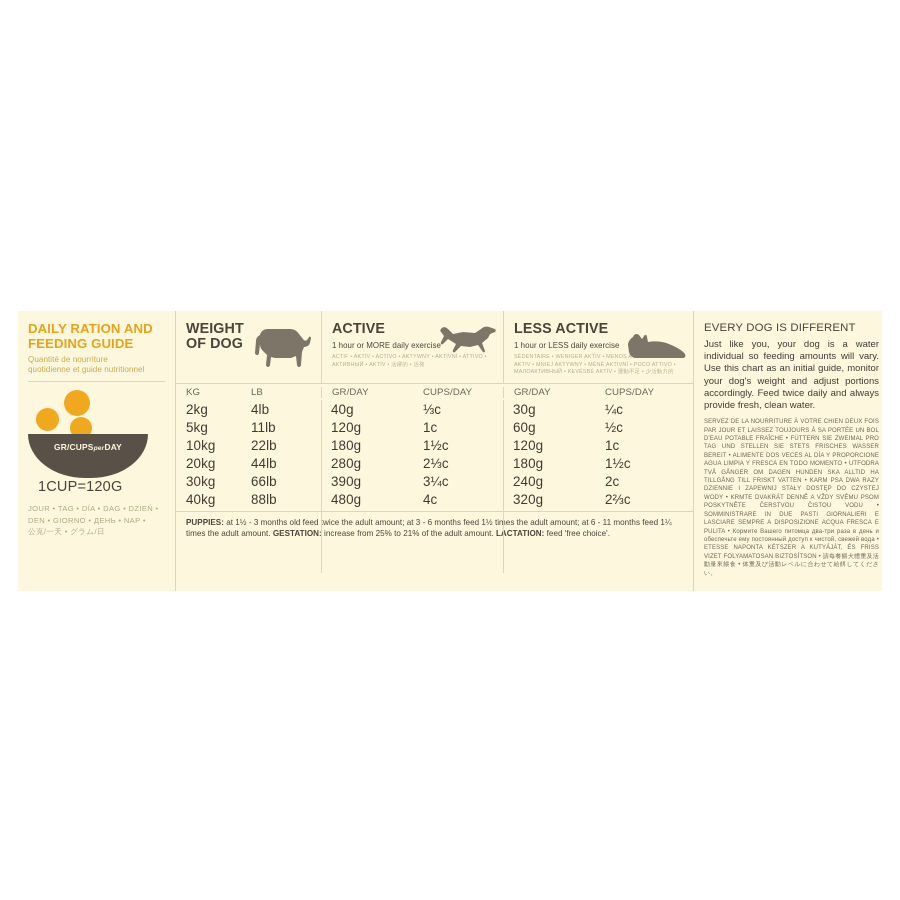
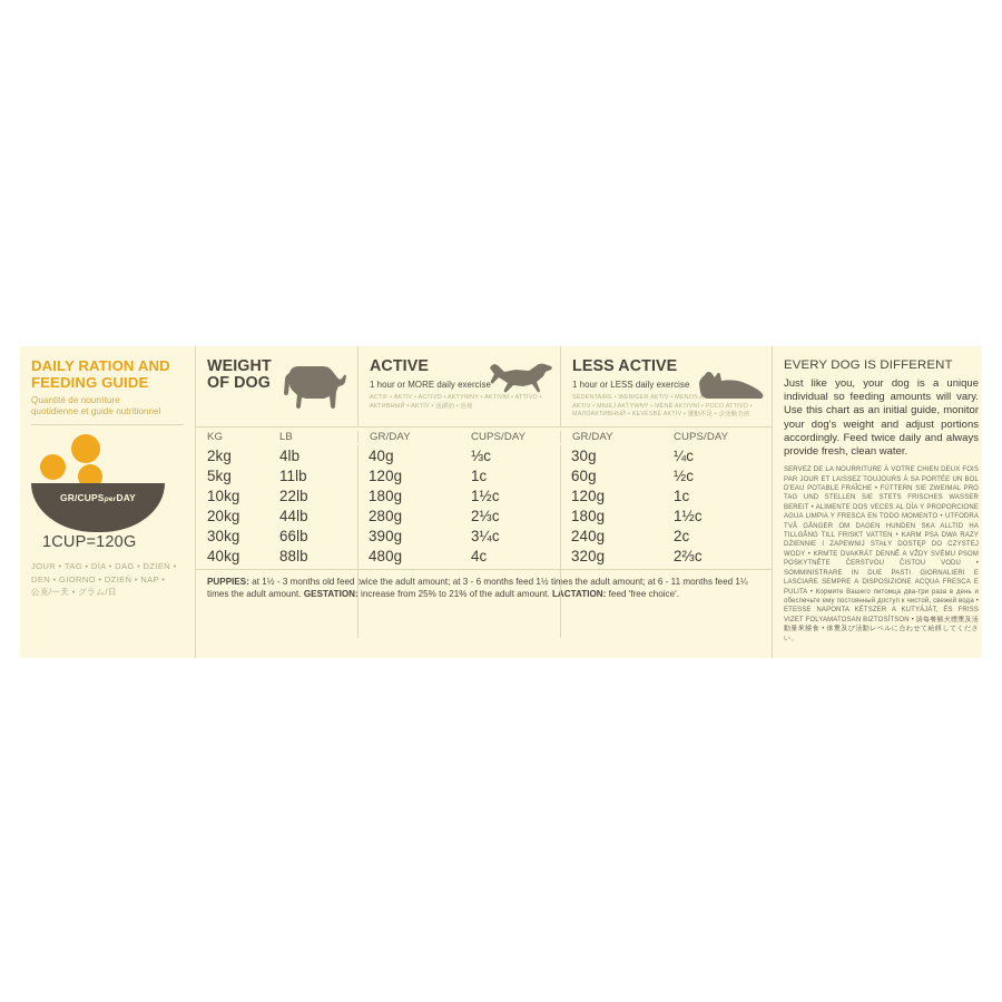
  DAILY RATION AND
  FEEDING GUIDE
  Quantité de nourriture
  quotidienne et guide nutritionnel
  GR/CUPS DAY
  1CUP=120G
  JOUR • TAG • DÍA • DAG • DZIEŃ •
- DEN • GIORNO • ДЕНЬ • NAP •
+ DEN • GIORNO • DZIEŃ • NAP •
  公克/一天 • グラム/日
  WEIGHT
  OF DOG
  ACTIVE
  1 hour or MORE daily exercise
  LESS ACTIVE
  1 hour or LESS daily exercise
  KG
  LB
  GR/DAY
  CUPS/DAY
  GR/DAY
  CUPS/DAY
  2kg
  4lb
  40g
  ⅓c
  30g
  ¼c
  5kg
  11lb
  120g
  1c
  60g
  ½c
  10kg
  22lb
  180g
  1½c
  120g
  1c
  20kg
  44lb
  280g
  2⅓c
  180g
  1½c
  30kg
  66lb
  390g
  3¼c
  240g
  2c
  40kg
  88lb
  480g
  4c
  320g
  2⅔c
  PUPPIES: at 1½ - 3 months old feedwice the adult amount; at 3 - 6 months feed 1½ ties the adult amount; at 6 - 11 months feed 1¼ times the adult amount. GESTATION increase from 25% to 21% of the adult amount. LCTATION: feed 'free choice'.
  EVERY DOG IS DIFFERENT
- Just like you, your dog is a water individual so feeding amounts will vary. Use this chart as an initial guide, monitor your dog's weight and adjust portions accordingly. Feed twice daily and always provide fresh, clean water.
+ Just like you, your dog is a unique individual so feeding amounts will vary. Use this chart as an initial guide, monitor your dog's weight and adjust portions accordingly. Feed twice daily and always provide fresh, clean water.
